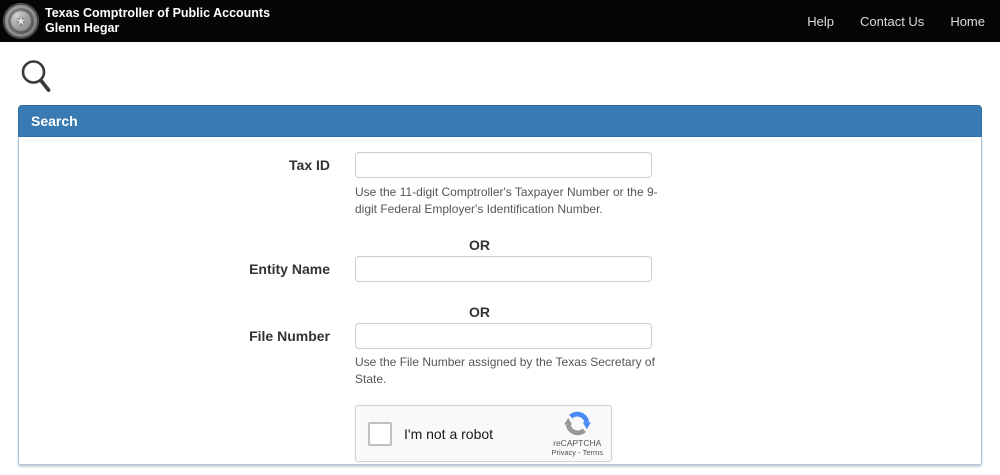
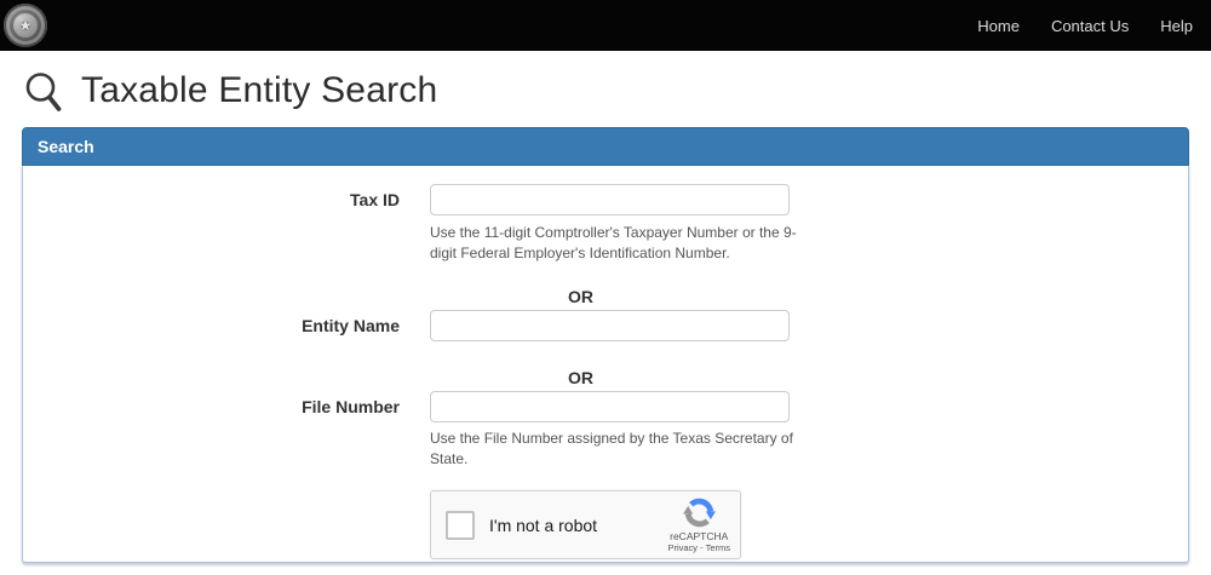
  ★
- Texas Comptroller of Public Accounts
- Glenn Hegar
- Help
+ Home
  Contact Us
- Home
+ Help
+ Taxable Entity Search
  Search
  Tax ID
  Use the 11-digit Comptroller's Taxpayer Number or the 9-digit Federal Employer's Identification Number.
  OR
  Entity Name
  OR
  File Number
  Use the File Number assigned by the Texas Secretary of State.
  I'm not a robot
  reCAPTCHA
  Privacy - Terms
